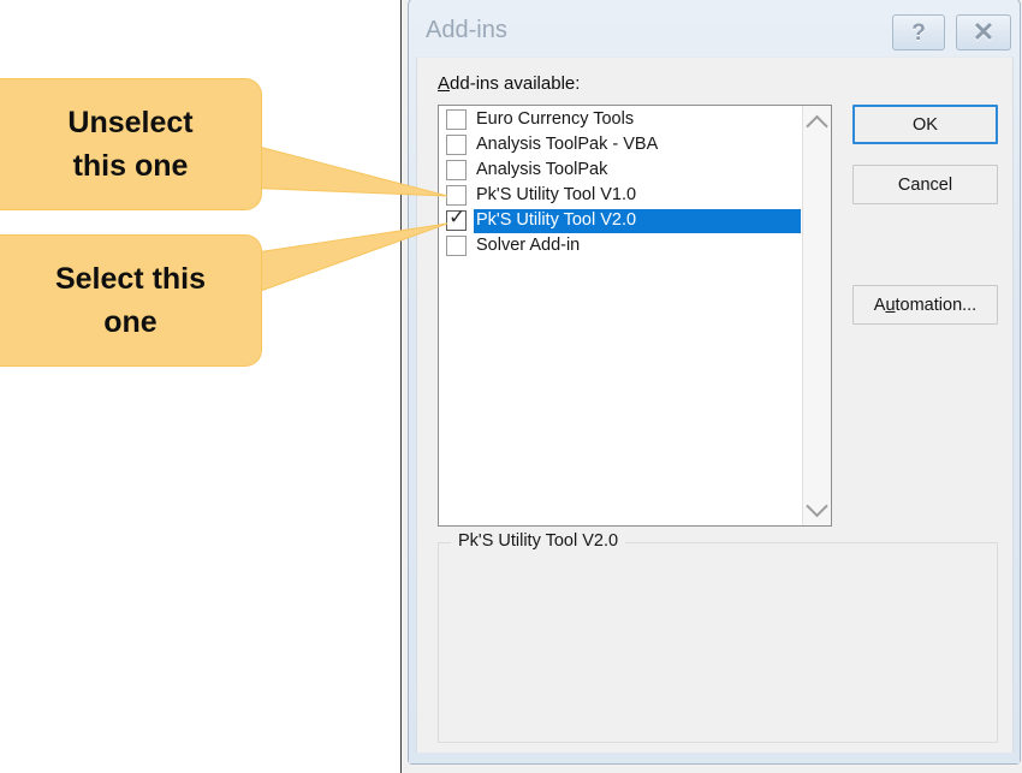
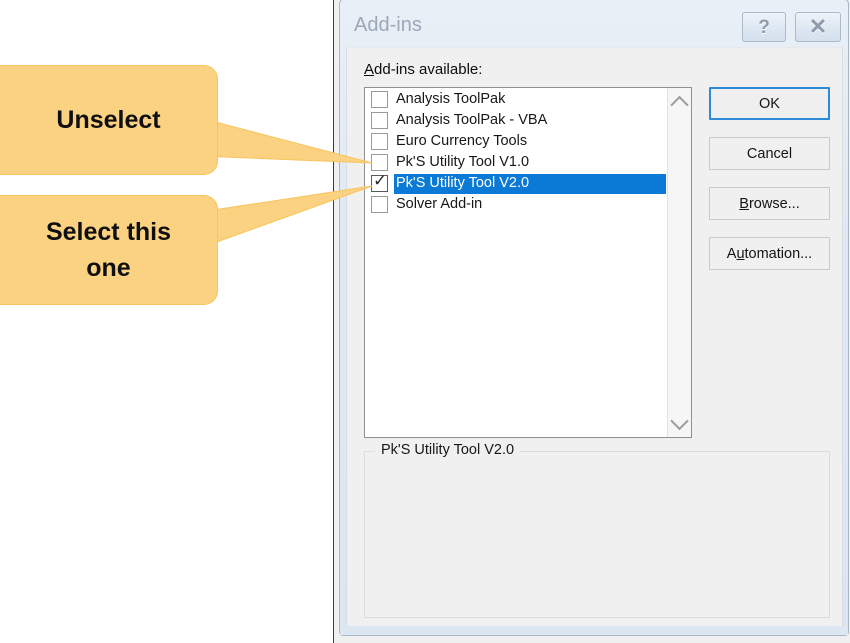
  Add-ins
  ?
  ✕
  Add-ins available:
- Euro Currency Tools
+ Analysis ToolPak
  Analysis ToolPak - VBA
- Analysis ToolPak
+ Euro Currency Tools
  Pk'S Utility Tool V1.0
  ✓
  Pk'S Utility Tool V2.0
  Solver Add-in
  OK
  Cancel
+ Browse...
  Automation...
  Pk'S Utility Tool V2.0
  Unselect
- this one
  Select this
  one
